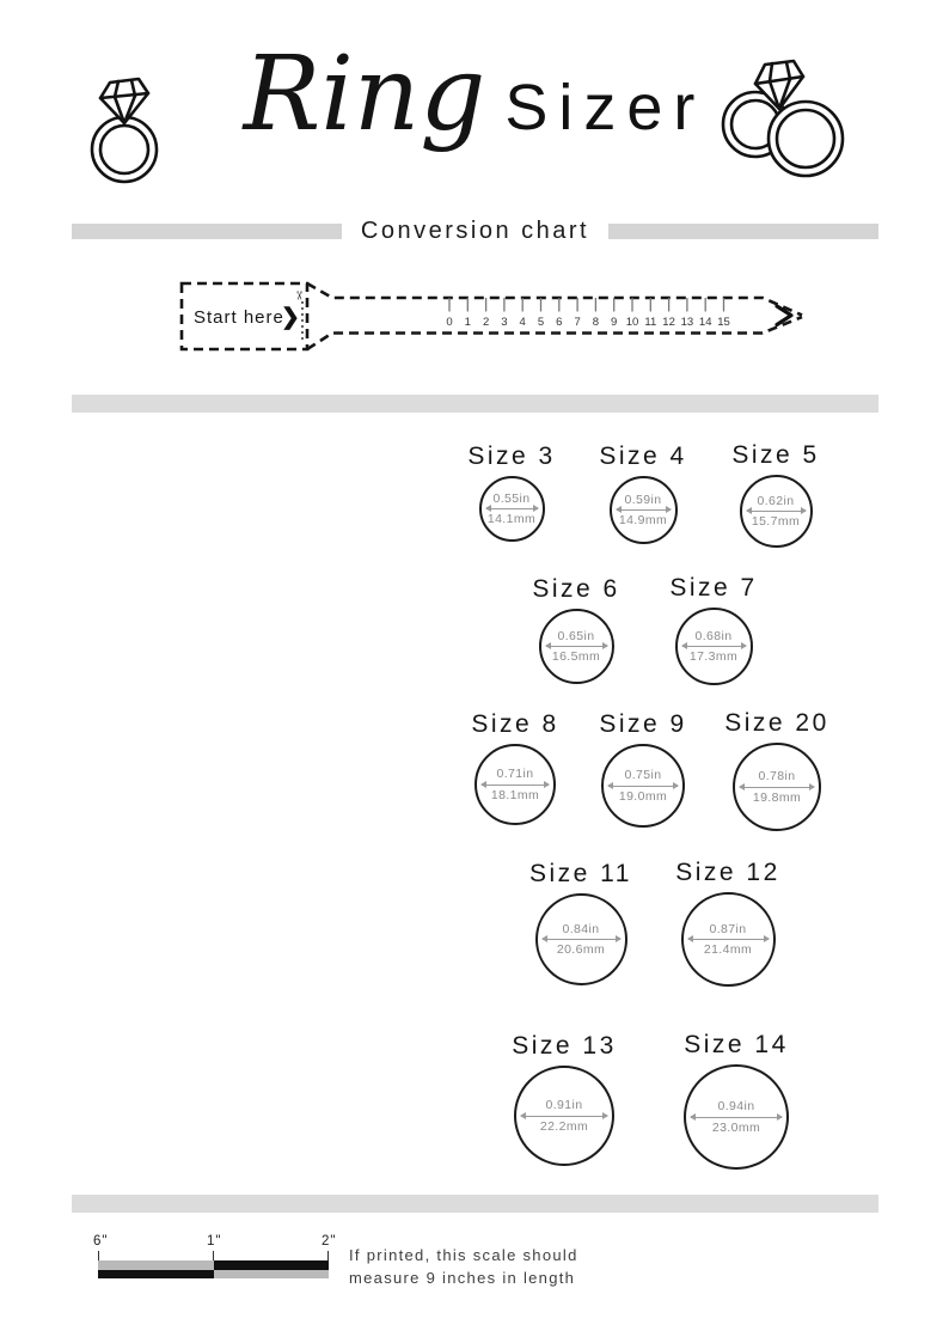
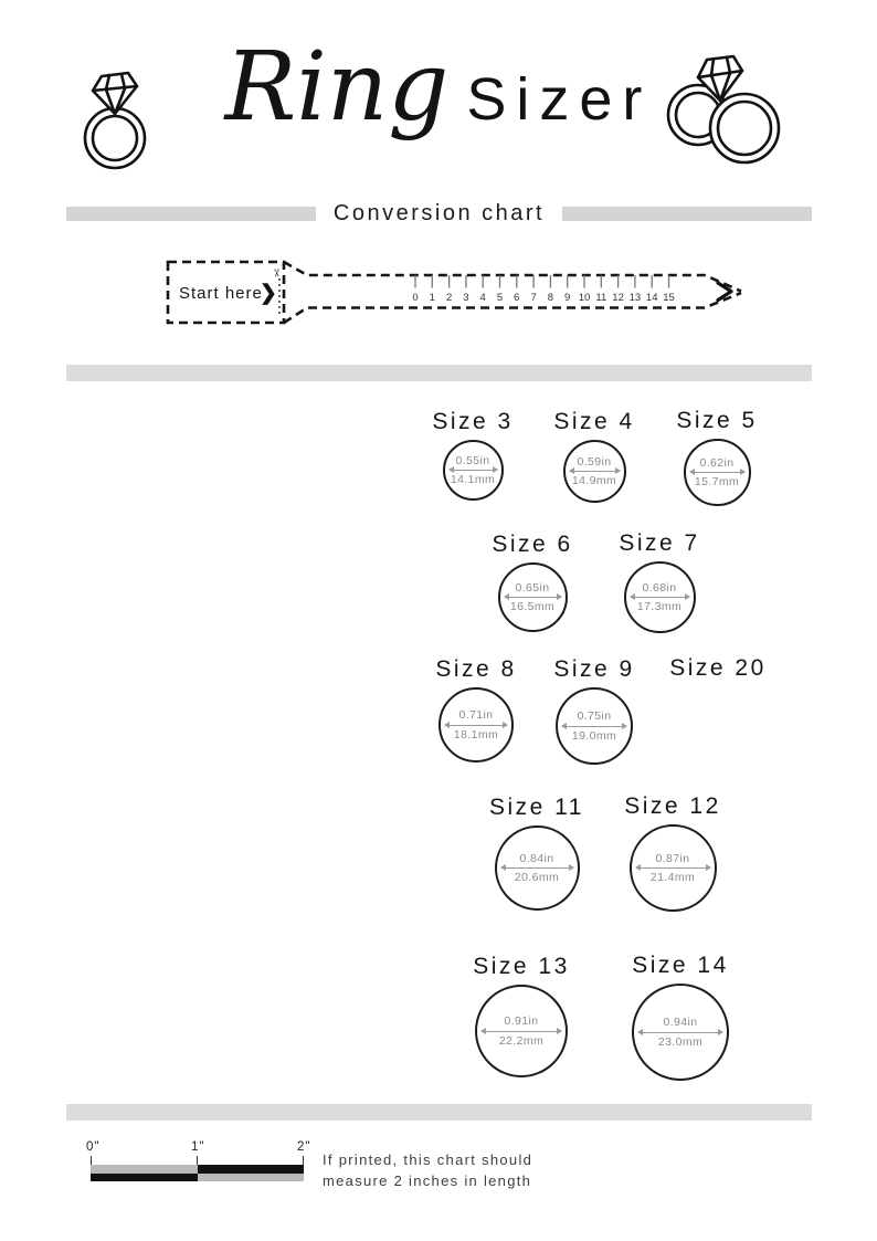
  Ring
  Sizer
  Conversion chart
  Start here
  ❯
  0
  1
  2
  3
  4
  5
  6
  7
  8
  9
  10
  11
  12
  13
  14
  15
  Size 3
  0.55in
  14.1mm
  Size 4
  0.59in
  14.9mm
  Size 5
  0.62in
  15.7mm
  Size 6
  0.65in
  16.5mm
  Size 7
  0.68in
  17.3mm
  Size 8
  0.71in
  18.1mm
  Size 9
  0.75in
  19.0mm
  Size 20
- 0.78in
- 19.8mm
  Size 11
  0.84in
  20.6mm
  Size 12
  0.87in
  21.4mm
  Size 13
  0.91in
  22.2mm
  Size 14
  0.94in
  23.0mm
- 6"
+ 0"
  1"
  2"
- If printed, this scale should
+ If printed, this chart should
- measure 9 inches in length
+ measure 2 inches in length
